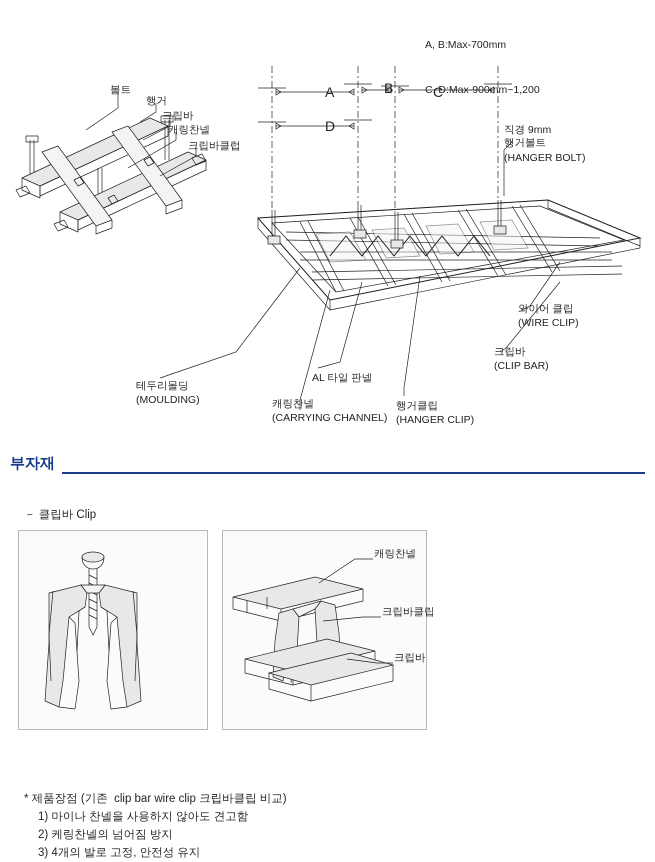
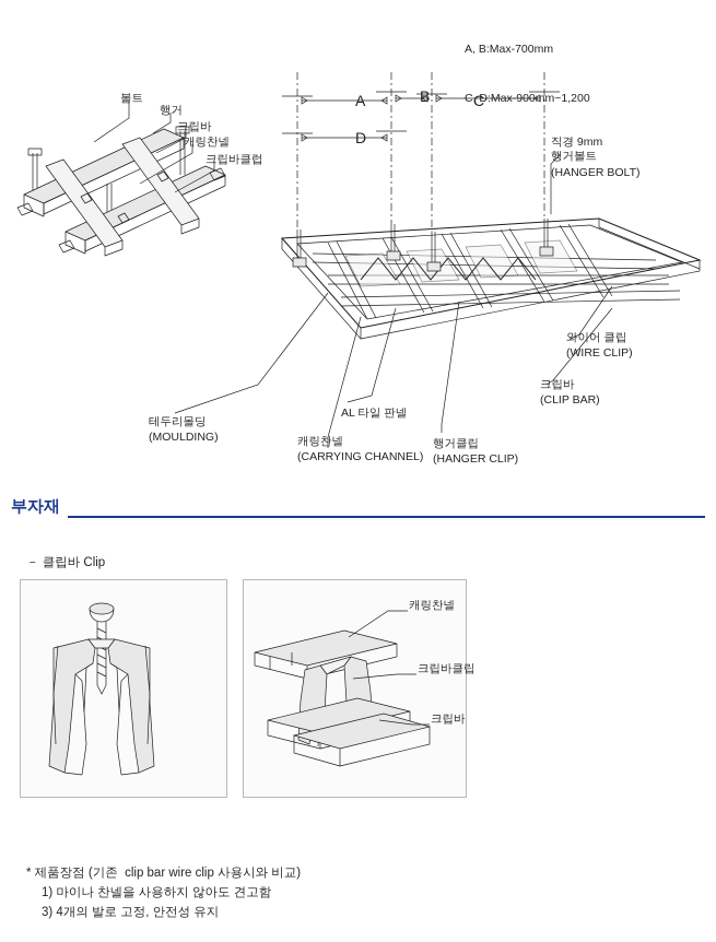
  A, B:Max-700mm
  A
  B
  C
  D
  볼트
  행거
  크립바
  캐링찬넬
  크립바클럽
  직경 9mm
  행거볼트
  (HANGER BOLT)
  와이어 클립
  (WIRE CLIP)
  크립바
  (CLIP BAR)
  테두리몰딩
  (MOULDING)
  AL 타일 판넬
  캐링찬넬
  (CARRYING CHANNEL)
  행거클립
  (HANGER CLIP)
  부자재
  － 클립바 Clip
  캐링찬넬
  크립바클립
  크립바
- * 제품장점 (기존 clip bar wire clip 크립바클립 비교)
+ * 제품장점 (기존 clip bar wire clip 사용시와 비교)
  1) 마이나 찬넬을 사용하지 않아도 견고함
- 2) 케링찬넬의 넘어짐 방지
  3) 4개의 발로 고정, 안전성 유지
